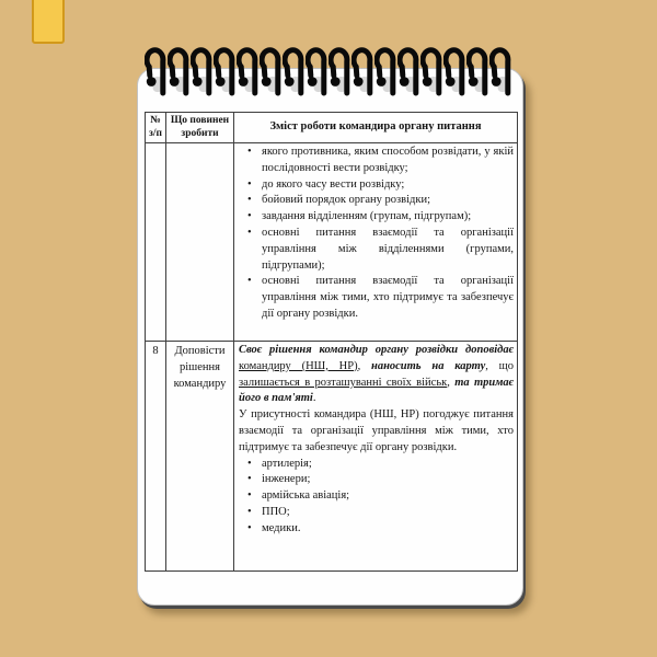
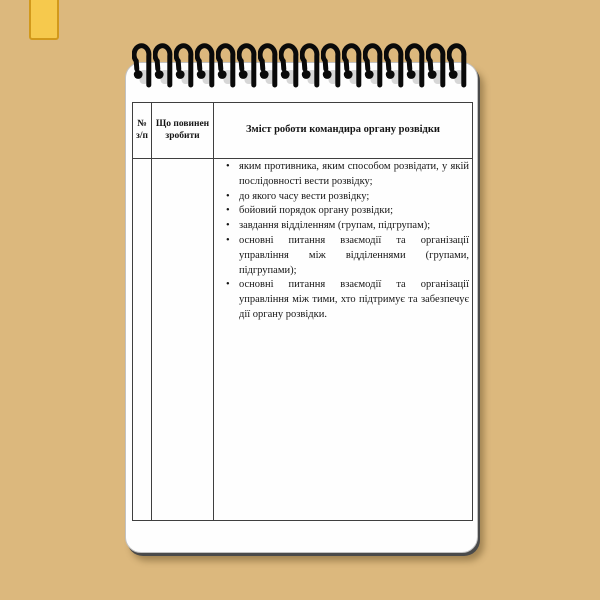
- № з/п	Що повинен зробити	Зміст роботи командира органу питання
+ № з/п	Що повинен зробити	Зміст роботи командира органу розвідки
- 		якого противника, яким способом розвідати, у якій послідовності вести розвідку;до якого часу вести розвідку;бойовий порядок органу розвідки;завдання відділенням (групам, підгрупам);основні питання взаємодії та організації управління між відділеннями (групами, підгрупами);основні питання взаємодії та організації управління між тими, хто підтримує та забезпечує дії органу розвідки.
+ 		яким противника, яким способом розвідати, у якій послідовності вести розвідку;до якого часу вести розвідку;бойовий порядок органу розвідки;завдання відділенням (групам, підгрупам);основні питання взаємодії та організації управління між відділеннями (групами, підгрупами);основні питання взаємодії та організації управління між тими, хто підтримує та забезпечує дії органу розвідки.
- 8	Доповісти рішення командиру	Своє рішення командир органу розвідки доповідає командиру (НШ, НР), наносить на карту, що залишається в розташуванні своїх військ, та тримає його в пам'яті. У присутності командира (НШ, НР) погоджує питання взаємодії та організації управління між тими, хто підтримує та забезпечує дії органу розвідки. артилерія;інженери;армійська авіація;ППО;медики.
